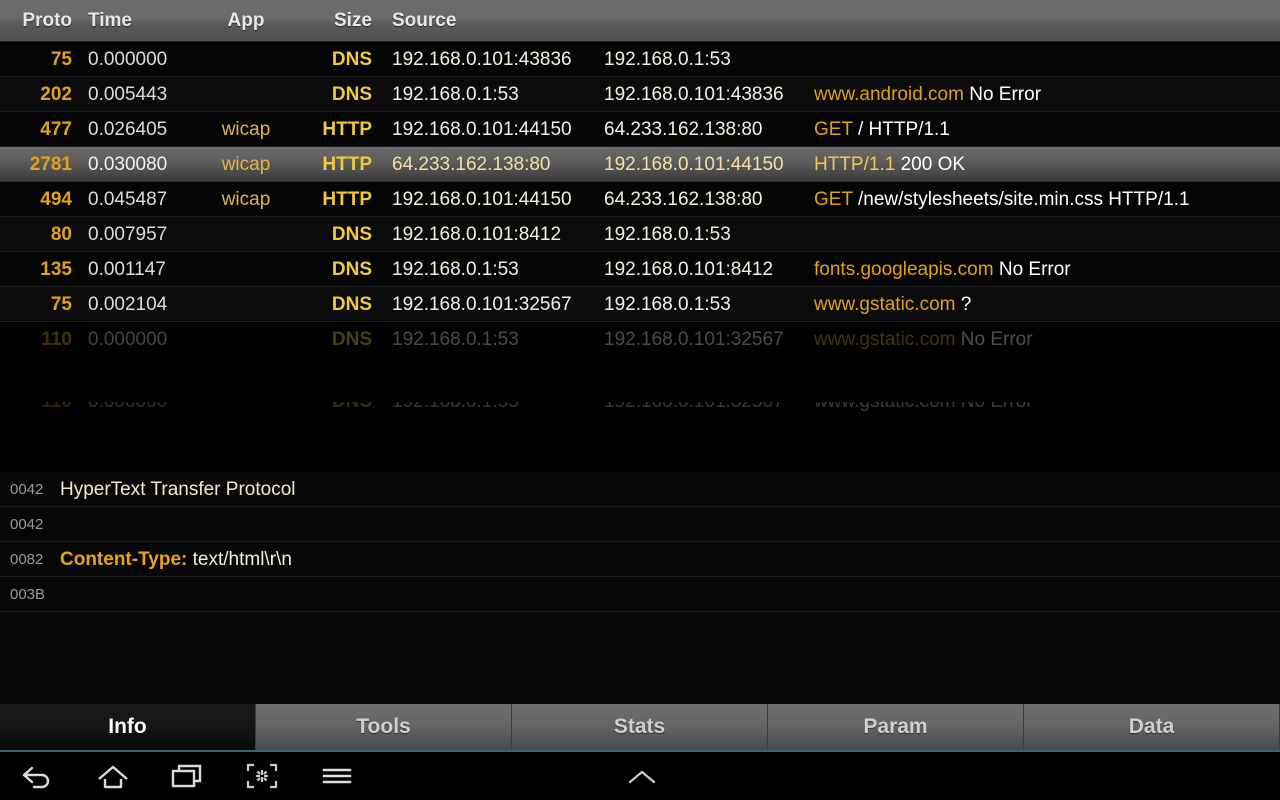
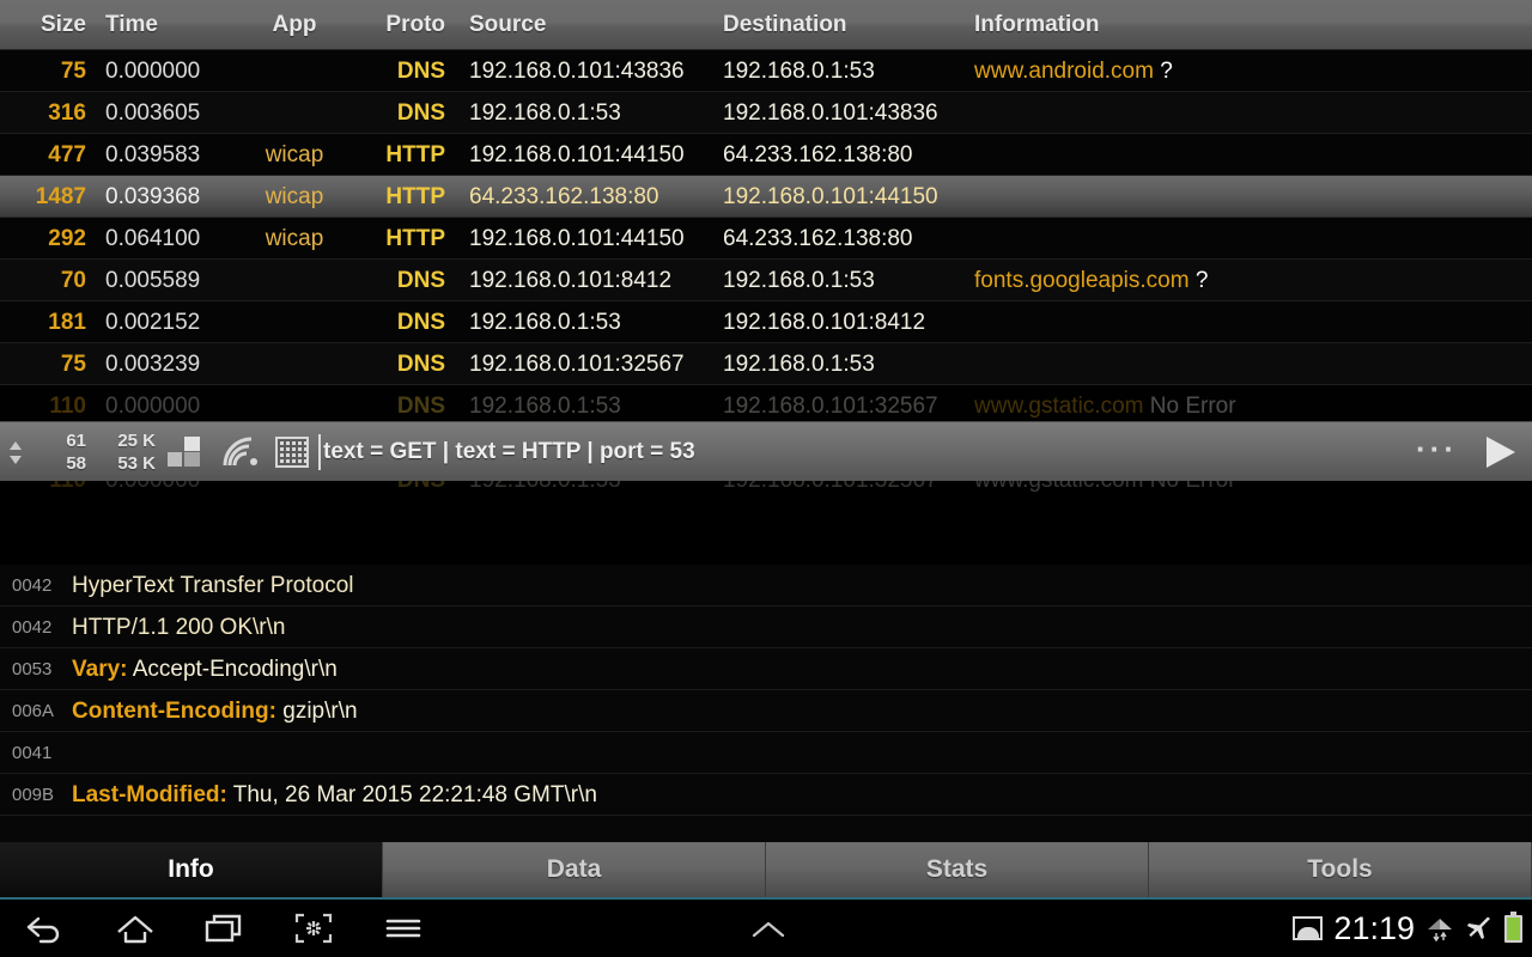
- Proto
+ Size
  Time
  App
- Size
+ Proto
  Source
+ Destination
+ Information
  75
  0.000000
  DNS
  192.168.0.101:43836
  192.168.0.1:53
+ www.android.com ?
- 202
+ 316
- 0.005443
+ 0.003605
  DNS
  192.168.0.1:53
  192.168.0.101:43836
- www.android.com No Error
  477
- 0.026405
+ 0.039583
  wicap
  HTTP
  192.168.0.101:44150
  64.233.162.138:80
- GET / HTTP/1.1
- 2781
+ 1487
- 0.030080
+ 0.039368
  wicap
  HTTP
  64.233.162.138:80
  192.168.0.101:44150
- HTTP/1.1 200 OK
- 494
+ 292
- 0.045487
+ 0.064100
  wicap
  HTTP
  192.168.0.101:44150
  64.233.162.138:80
- GET /new/stylesheets/site.min.css HTTP/1.1
- 80
+ 70
- 0.007957
+ 0.005589
  DNS
  192.168.0.101:8412
  192.168.0.1:53
+ fonts.googleapis.com ?
- 135
+ 181
- 0.001147
+ 0.002152
  DNS
  192.168.0.1:53
  192.168.0.101:8412
- fonts.googleapis.com No Error
  75
- 0.002104
+ 0.003239
  DNS
  192.168.0.101:32567
  192.168.0.1:53
- www.gstatic.com ?
  110
  0.000000
  DNS
  192.168.0.1:53
  192.168.0.101:32567
  www.gstatic.com No Error
+ 61
+ 58
+ 25 K
+ 53 K
+ text = GET | text = HTTP | port = 53
+ ···
  110
  0.000000
  DNS
  192.168.0.1:53
  192.168.0.101:32567
  www.gstatic.com No Error
  0042
  HyperText Transfer Protocol
  0042
+ HTTP/1.1 200 OK\r\n
+ 0053
+ Vary: Accept-Encoding\r\n
+ 006A
+ Content-Encoding: gzip\r\n
- 0082
+ 0041
- Content-Type: text/html\r\n
- 003B
+ 009B
+ Last-Modified: Thu, 26 Mar 2015 22:21:48 GMT\r\n
  Info
- Tools
+ Data
  Stats
- Param
- Data
+ Tools
+ 21:19
